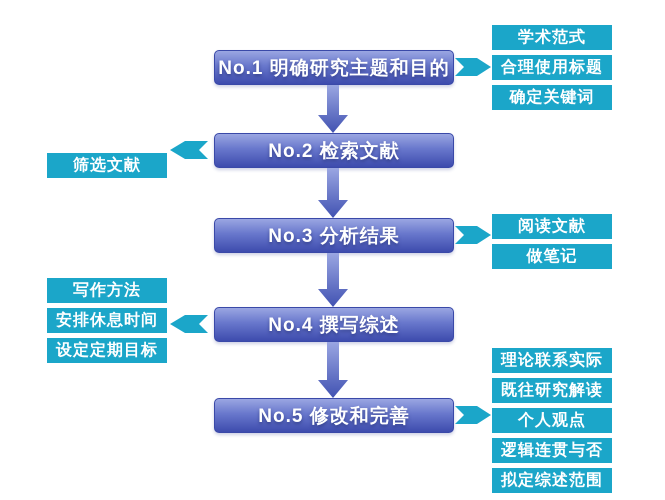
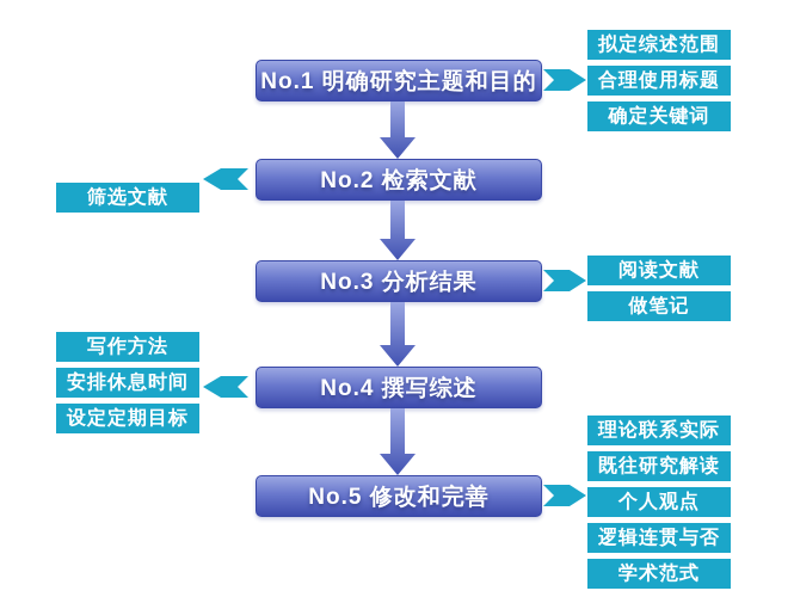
  No.1 明确研究主题和目的
  No.2 检索文献
  No.3 分析结果
  No.4 撰写综述
  No.5 修改和完善
- 学术范式
+ 拟定综述范围
  合理使用标题
  确定关键词
  筛选文献
  阅读文献
  做笔记
  写作方法
  安排休息时间
  设定定期目标
  理论联系实际
  既往研究解读
  个人观点
  逻辑连贯与否
- 拟定综述范围
+ 学术范式
